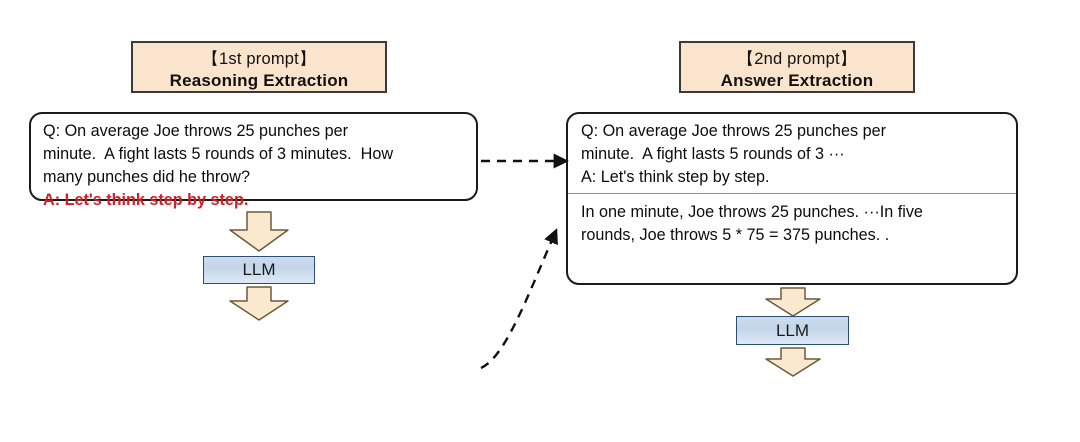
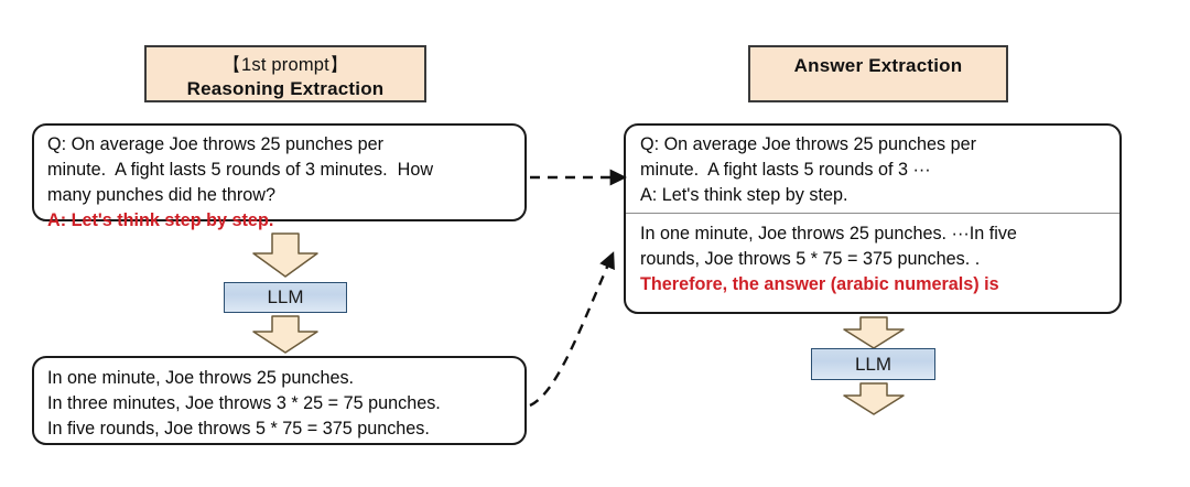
  【1st prompt】
  Reasoning Extraction
- 【2nd prompt】
  Answer Extraction
  Q: On average Joe throws 25 punches per
  minute. A fight lasts 5 rounds of 3 minutes. How
  many punches did he throw?
  A: Let's think step by step.
  LLM
+ In one minute, Joe throws 25 punches.
+ In three minutes, Joe throws 3 * 25 = 75 punches.
+ In five rounds, Joe throws 5 * 75 = 375 punches.
  Q: On average Joe throws 25 punches per
  minute. A fight lasts 5 rounds of 3 ···
  A: Let's think step by step.
  In one minute, Joe throws 25 punches. ···In five
  rounds, Joe throws 5 * 75 = 375 punches. .
+ Therefore, the answer (arabic numerals) is
  LLM
